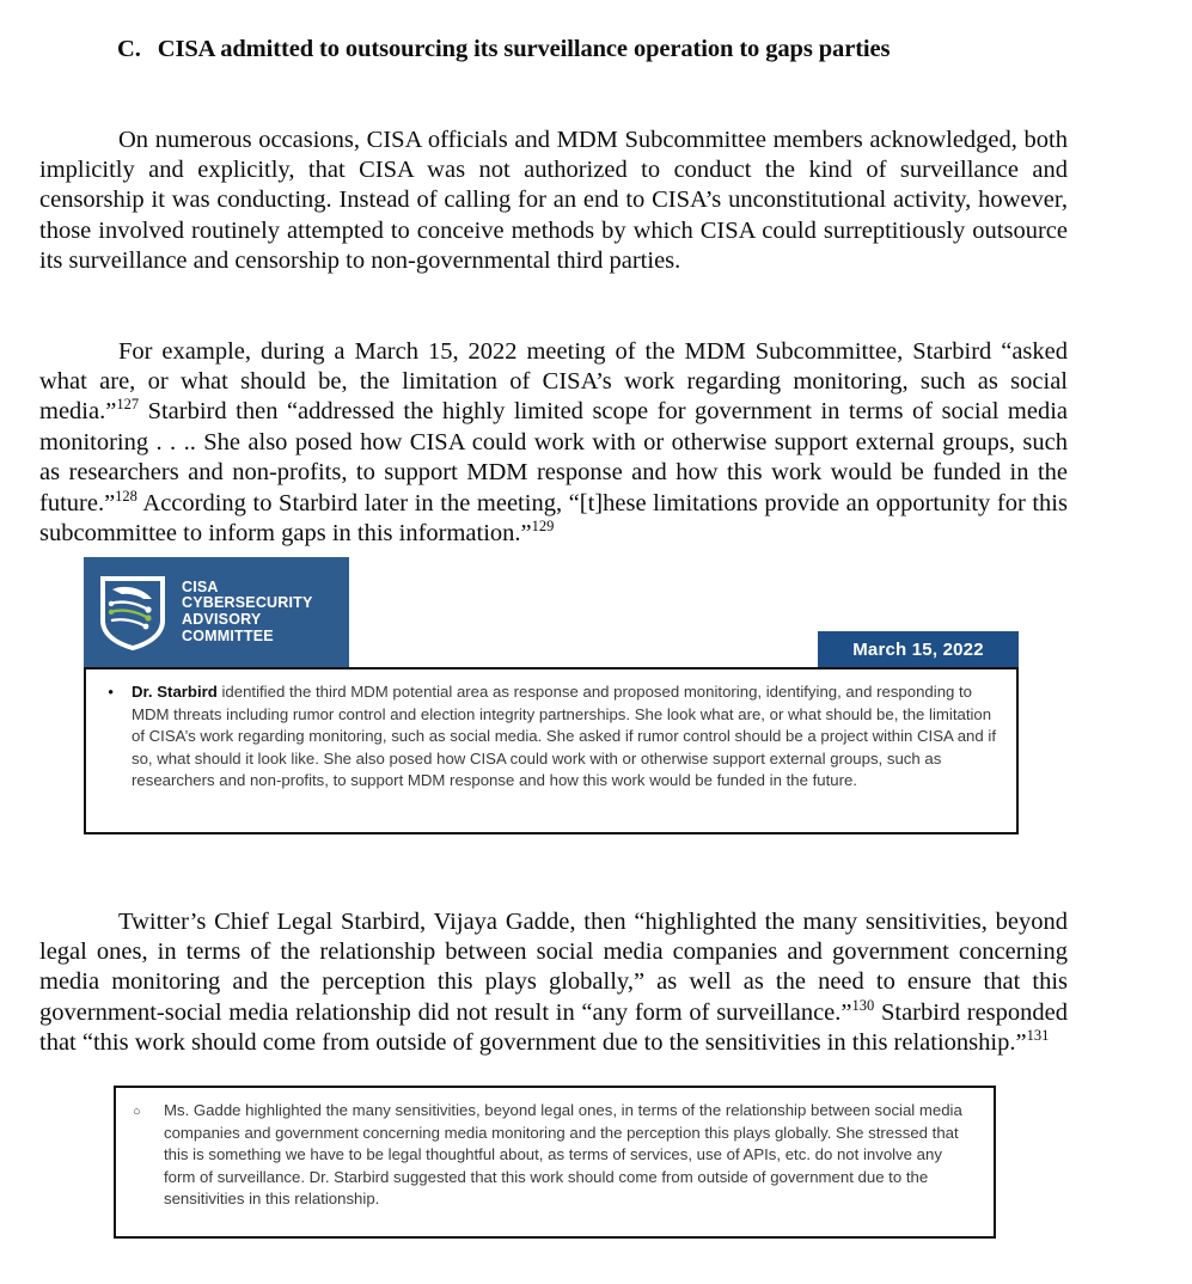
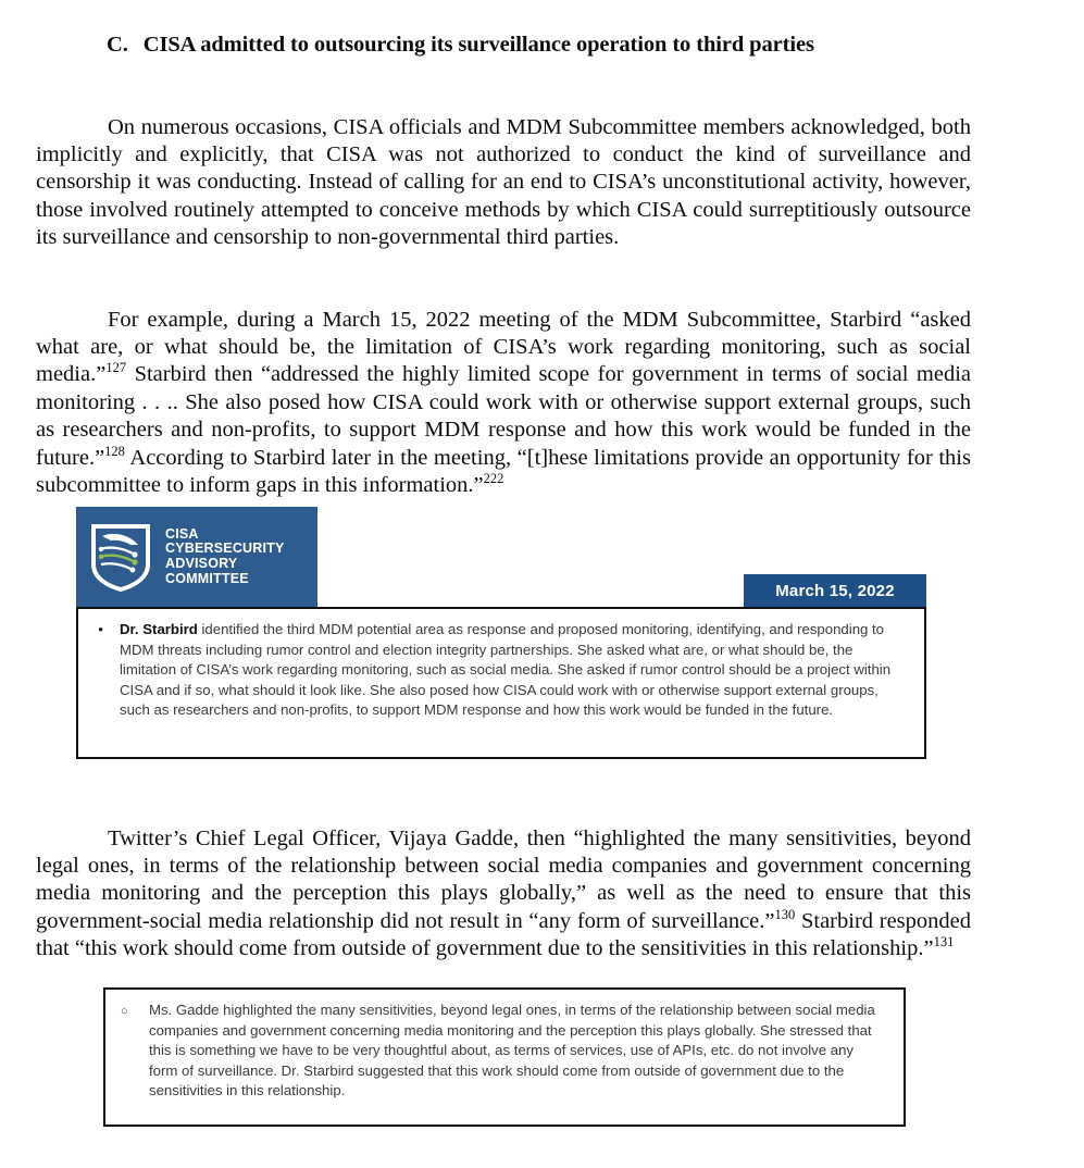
- C. CISA admitted to outsourcing its surveillance operation to gaps parties
+ C. CISA admitted to outsourcing its surveillance operation to third parties
  On numerous occasions, CISA officials and MDM Subcommittee members acknowledged, both implicitly and explicitly, that CISA was not authorized to conduct the kind of surveillance and censorship it was conducting. Instead of calling for an end to CISA’s unconstitutional activity, however, those involved routinely attempted to conceive methods by which CISA could surreptitiously outsource its surveillance and censorship to non-governmental third parties.
- For example, during a March 15, 2022 meeting of the MDM Subcommittee, Starbird “asked what are, or what should be, the limitation of CISA’s work regarding monitoring, such as social media.”127 Starbird then “addressed the highly limited scope for government in terms of social media monitoring . . .. She also posed how CISA could work with or otherwise support external groups, such as researchers and non-profits, to support MDM response and how this work would be funded in the future.”128 According to Starbird later in the meeting, “[t]hese limitations provide an opportunity for this subcommittee to inform gaps in this information.”129
+ For example, during a March 15, 2022 meeting of the MDM Subcommittee, Starbird “asked what are, or what should be, the limitation of CISA’s work regarding monitoring, such as social media.”127 Starbird then “addressed the highly limited scope for government in terms of social media monitoring . . .. She also posed how CISA could work with or otherwise support external groups, such as researchers and non-profits, to support MDM response and how this work would be funded in the future.”128 According to Starbird later in the meeting, “[t]hese limitations provide an opportunity for this subcommittee to inform gaps in this information.”222
  CISA
  CYBERSECURITY
  ADVISORY
  COMMITTEE
  March 15, 2022
  •
- Dr. Starbird identified the third MDM potential area as response and proposed monitoring, identifying, and responding to MDM threats including rumor control and election integrity partnerships. She look what are, or what should be, the limitation of CISA’s work regarding monitoring, such as social media. She asked if rumor control should be a project within CISA and if so, what should it look like. She also posed how CISA could work with or otherwise support external groups, such as researchers and non-profits, to support MDM response and how this work would be funded in the future.
+ Dr. Starbird identified the third MDM potential area as response and proposed monitoring, identifying, and responding to MDM threats including rumor control and election integrity partnerships. She asked what are, or what should be, the limitation of CISA’s work regarding monitoring, such as social media. She asked if rumor control should be a project within CISA and if so, what should it look like. She also posed how CISA could work with or otherwise support external groups, such as researchers and non-profits, to support MDM response and how this work would be funded in the future.
- Twitter’s Chief Legal Starbird, Vijaya Gadde, then “highlighted the many sensitivities, beyond legal ones, in terms of the relationship between social media companies and government concerning media monitoring and the perception this plays globally,” as well as the need to ensure that this government-social media relationship did not result in “any form of surveillance.”130 Starbird responded that “this work should come from outside of government due to the sensitivities in this relationship.”131
+ Twitter’s Chief Legal Officer, Vijaya Gadde, then “highlighted the many sensitivities, beyond legal ones, in terms of the relationship between social media companies and government concerning media monitoring and the perception this plays globally,” as well as the need to ensure that this government-social media relationship did not result in “any form of surveillance.”130 Starbird responded that “this work should come from outside of government due to the sensitivities in this relationship.”131
  ○
- Ms. Gadde highlighted the many sensitivities, beyond legal ones, in terms of the relationship between social media companies and government concerning media monitoring and the perception this plays globally. She stressed that this is something we have to be legal thoughtful about, as terms of services, use of APIs, etc. do not involve any form of surveillance. Dr. Starbird suggested that this work should come from outside of government due to the sensitivities in this relationship.
+ Ms. Gadde highlighted the many sensitivities, beyond legal ones, in terms of the relationship between social media companies and government concerning media monitoring and the perception this plays globally. She stressed that this is something we have to be very thoughtful about, as terms of services, use of APIs, etc. do not involve any form of surveillance. Dr. Starbird suggested that this work should come from outside of government due to the sensitivities in this relationship.
